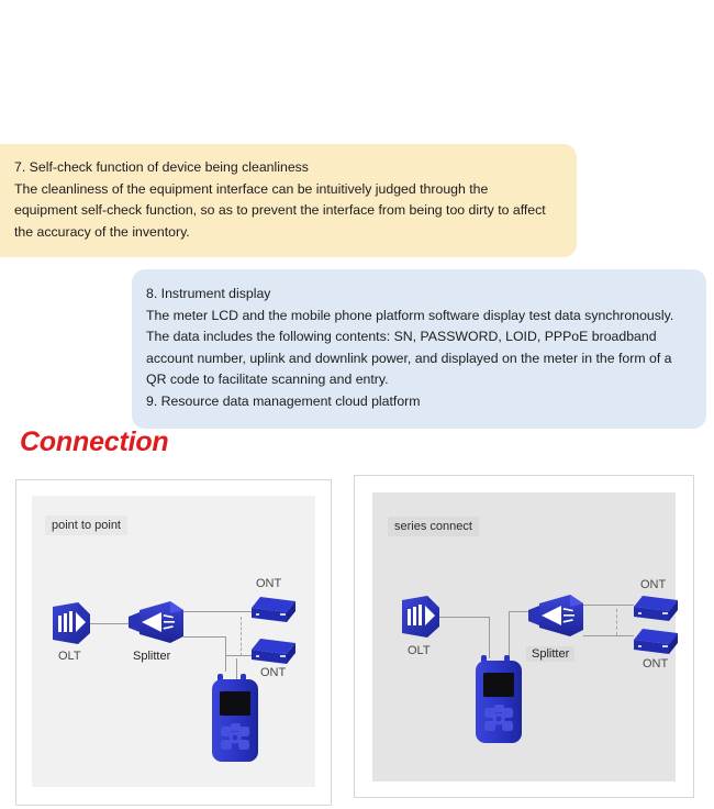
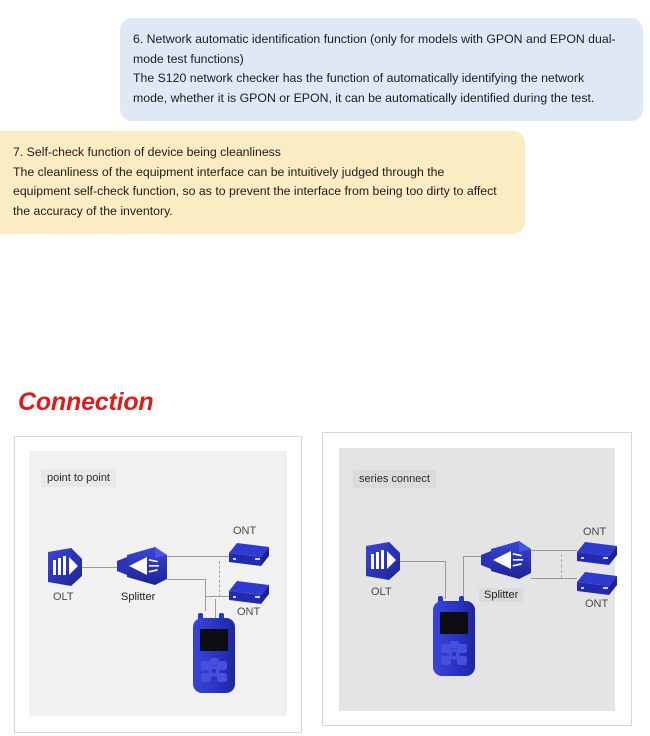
+ 6. Network automatic identification function (only for models with GPON and EPON dual-mode test functions)
+ The S120 network checker has the function of automatically identifying the network mode, whether it is GPON or EPON, it can be automatically identified during the test.
  7. Self-check function of device being cleanliness
  The cleanliness of the equipment interface can be intuitively judged through the equipment self-check function, so as to prevent the interface from being too dirty to affect the accuracy of the inventory.
- 8. Instrument display
- The meter LCD and the mobile phone platform software display test data synchronously. The data includes the following contents: SN, PASSWORD, LOID, PPPoE broadband account number, uplink and downlink power, and displayed on the meter in the form of a QR code to facilitate scanning and entry.
- 9. Resource data management cloud platform
  Connection
  point to point
  OLT
  Splitter
  ONT
  ONT
  series connect
  OLT
  Splitter
  ONT
  ONT
